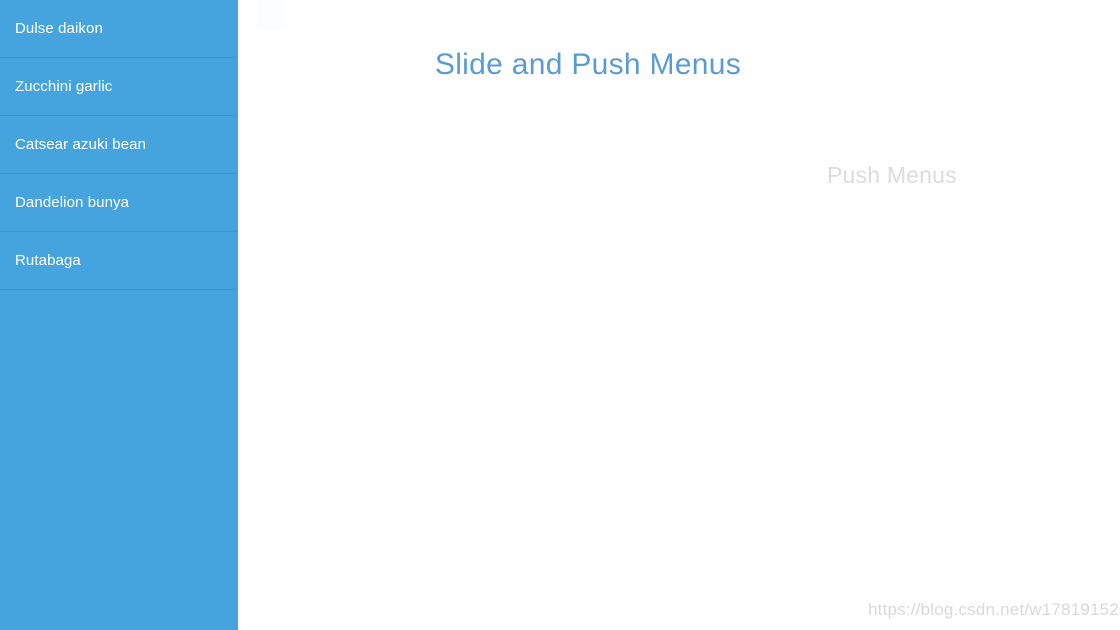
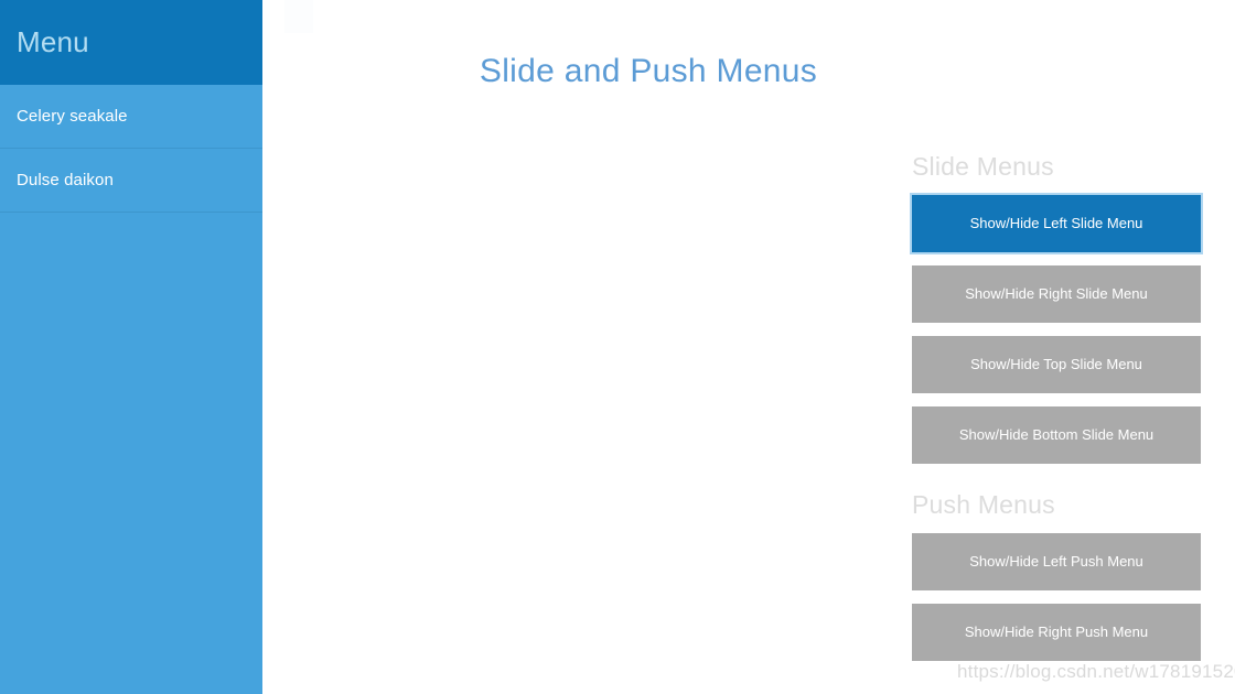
+ Menu
+ Celery seakale
  Dulse daikon
- Zucchini garlic
- Catsear azuki bean
- Dandelion bunya
- Rutabaga
  Slide and Push Menus
+ Slide Menus
+ Show/Hide Left Slide Menu
+ Show/Hide Right Slide Menu
+ Show/Hide Top Slide Menu
+ Show/Hide Bottom Slide Menu
  Push Menus
+ Show/Hide Left Push Menu
+ Show/Hide Right Push Menu
  https://blog.csdn.net/w17819152
